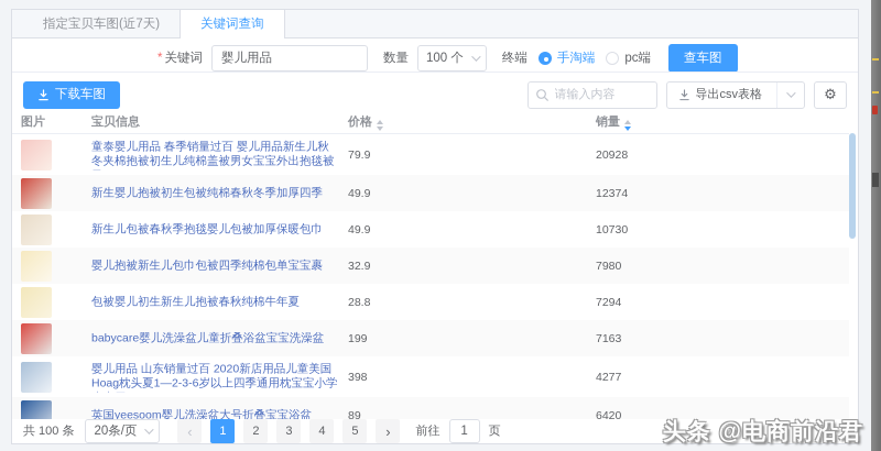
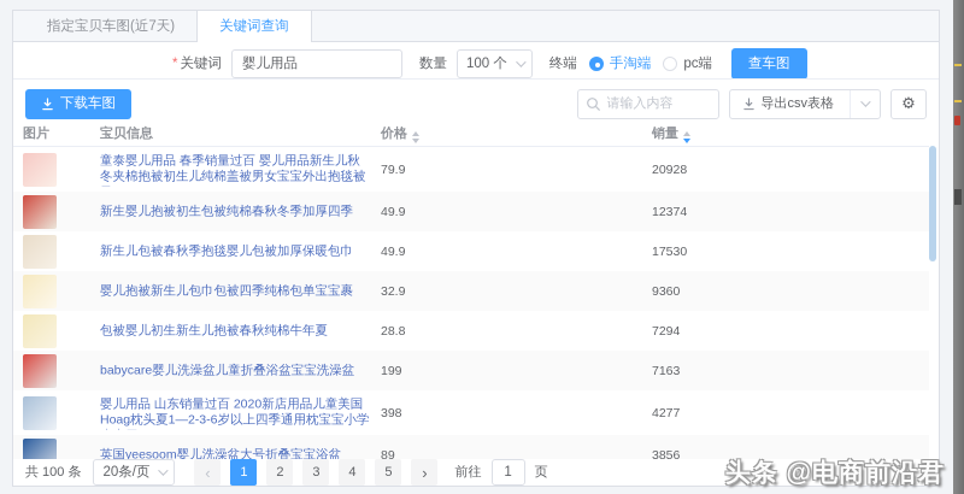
  指定宝贝车图(近7天)
  关键词查询
  * 关键词
  婴儿用品
  数量
  100 个
  终端
  手淘端
  pc端
  查车图
  下载车图
  请输入内容
  导出csv表格
  ⚙
  图片
  宝贝信息
  价格
  销量
  童泰婴儿用品 春季销量过百 婴儿用品新生儿秋冬夹棉抱被初生儿纯棉盖被男女宝宝外出抱毯被
  79.9
  20928
  新生婴儿抱被初生包被纯棉春秋冬季加厚四季
  49.9
  12374
  新生儿包被春秋季抱毯婴儿包被加厚保暖包巾
  49.9
- 10730
+ 17530
  婴儿抱被新生儿包巾包被四季纯棉包单宝宝裹
  32.9
- 7980
+ 9360
  包被婴儿初生新生儿抱被春秋纯棉牛年夏
  28.8
  7294
  babycare婴儿洗澡盆儿童折叠浴盆宝宝洗澡盆
  199
  7163
  婴儿用品 山东销量过百 2020新店用品儿童美国Hoag枕头夏1—2-3-6岁以上四季通用枕宝宝小学
  398
  4277
  英国yeesoom婴儿洗澡盆大号折叠宝宝浴盆
  89
- 6420
+ 3856
  共 100 条
  20条/页
  ‹
  1
  2
  3
  4
  5
  ›
  前往 1 页
  头条 @电商前沿君
